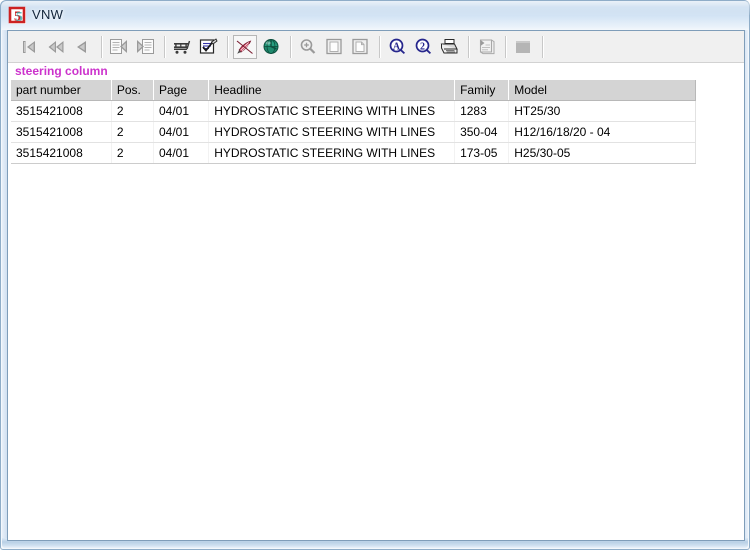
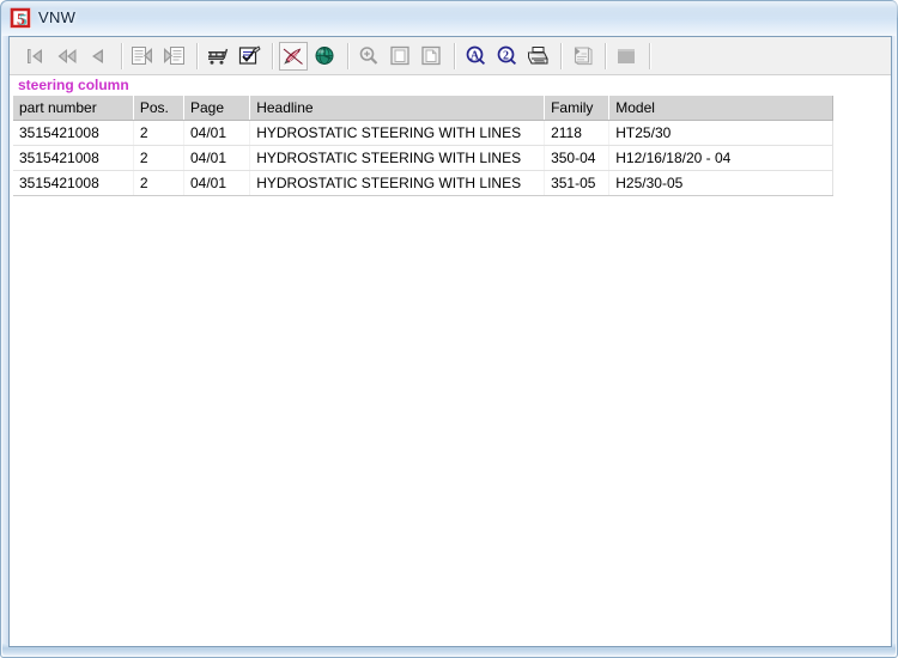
  5
  VNW
  A
  2
  steering column
  part number	Pos.	Page	Headline	Family	Model
- 3515421008	2	04/01	HYDROSTATIC STEERING WITH LINES	1283	HT25/30
+ 3515421008	2	04/01	HYDROSTATIC STEERING WITH LINES	2118	HT25/30
  3515421008	2	04/01	HYDROSTATIC STEERING WITH LINES	350-04	H12/16/18/20 - 04
- 3515421008	2	04/01	HYDROSTATIC STEERING WITH LINES	173-05	H25/30-05
+ 3515421008	2	04/01	HYDROSTATIC STEERING WITH LINES	351-05	H25/30-05
